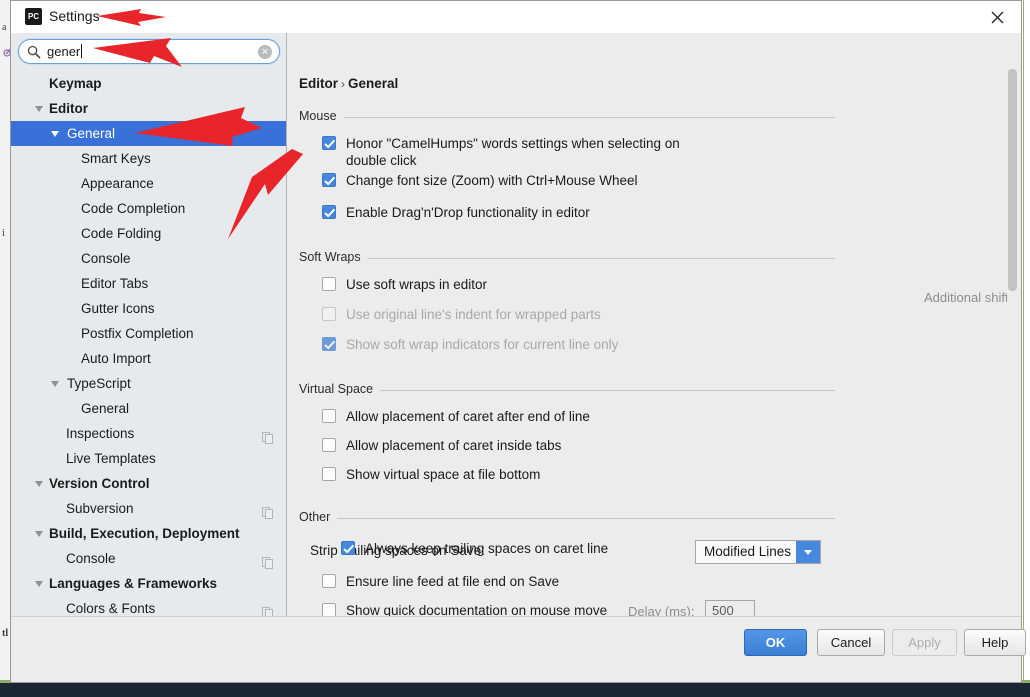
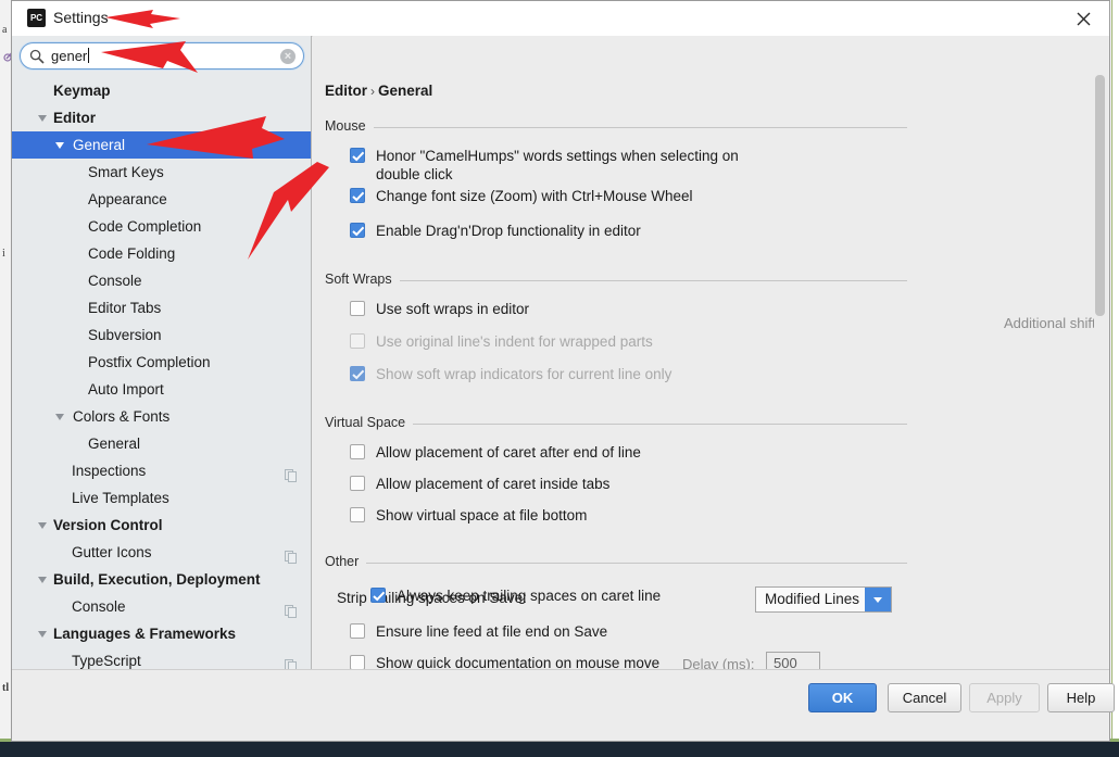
  a
  i
  tl
  PC
  Settings
  gener
  ×
  Keymap
  Editor
  General
  Smart Keys
  Appearance
  Code Completion
  Code Folding
  Console
  Editor Tabs
- Gutter Icons
+ Subversion
  Postfix Completion
  Auto Import
- TypeScript
+ Colors & Fonts
  General
  Inspections
  Live Templates
  Version Control
- Subversion
+ Gutter Icons
  Build, Execution, Deployment
  Console
  Languages & Frameworks
- Colors & Fonts
+ TypeScript
  Editor › General
  Mouse
  Honor "CamelHumps" words settings when selecting on double click
  Change font size (Zoom) with Ctrl+Mouse Wheel
  Enable Drag'n'Drop functionality in editor
  Soft Wraps
  Use soft wraps in editor
  Use original line's indent for wrapped parts
  Show soft wrap indicators for current line only
  Additional shif
  Virtual Space
  Allow placement of caret after end of line
  Allow placement of caret inside tabs
  Show virtual space at file bottom
  Other
  Stripiling spaces on Save:
  Modified Lines
  Always keep trailing spaces on caret line
  Ensure line feed at file end on Save
  Show quick documentation on mouse move
  Delay (ms):
  500
  OK
  Cancel
  Apply
  Help
